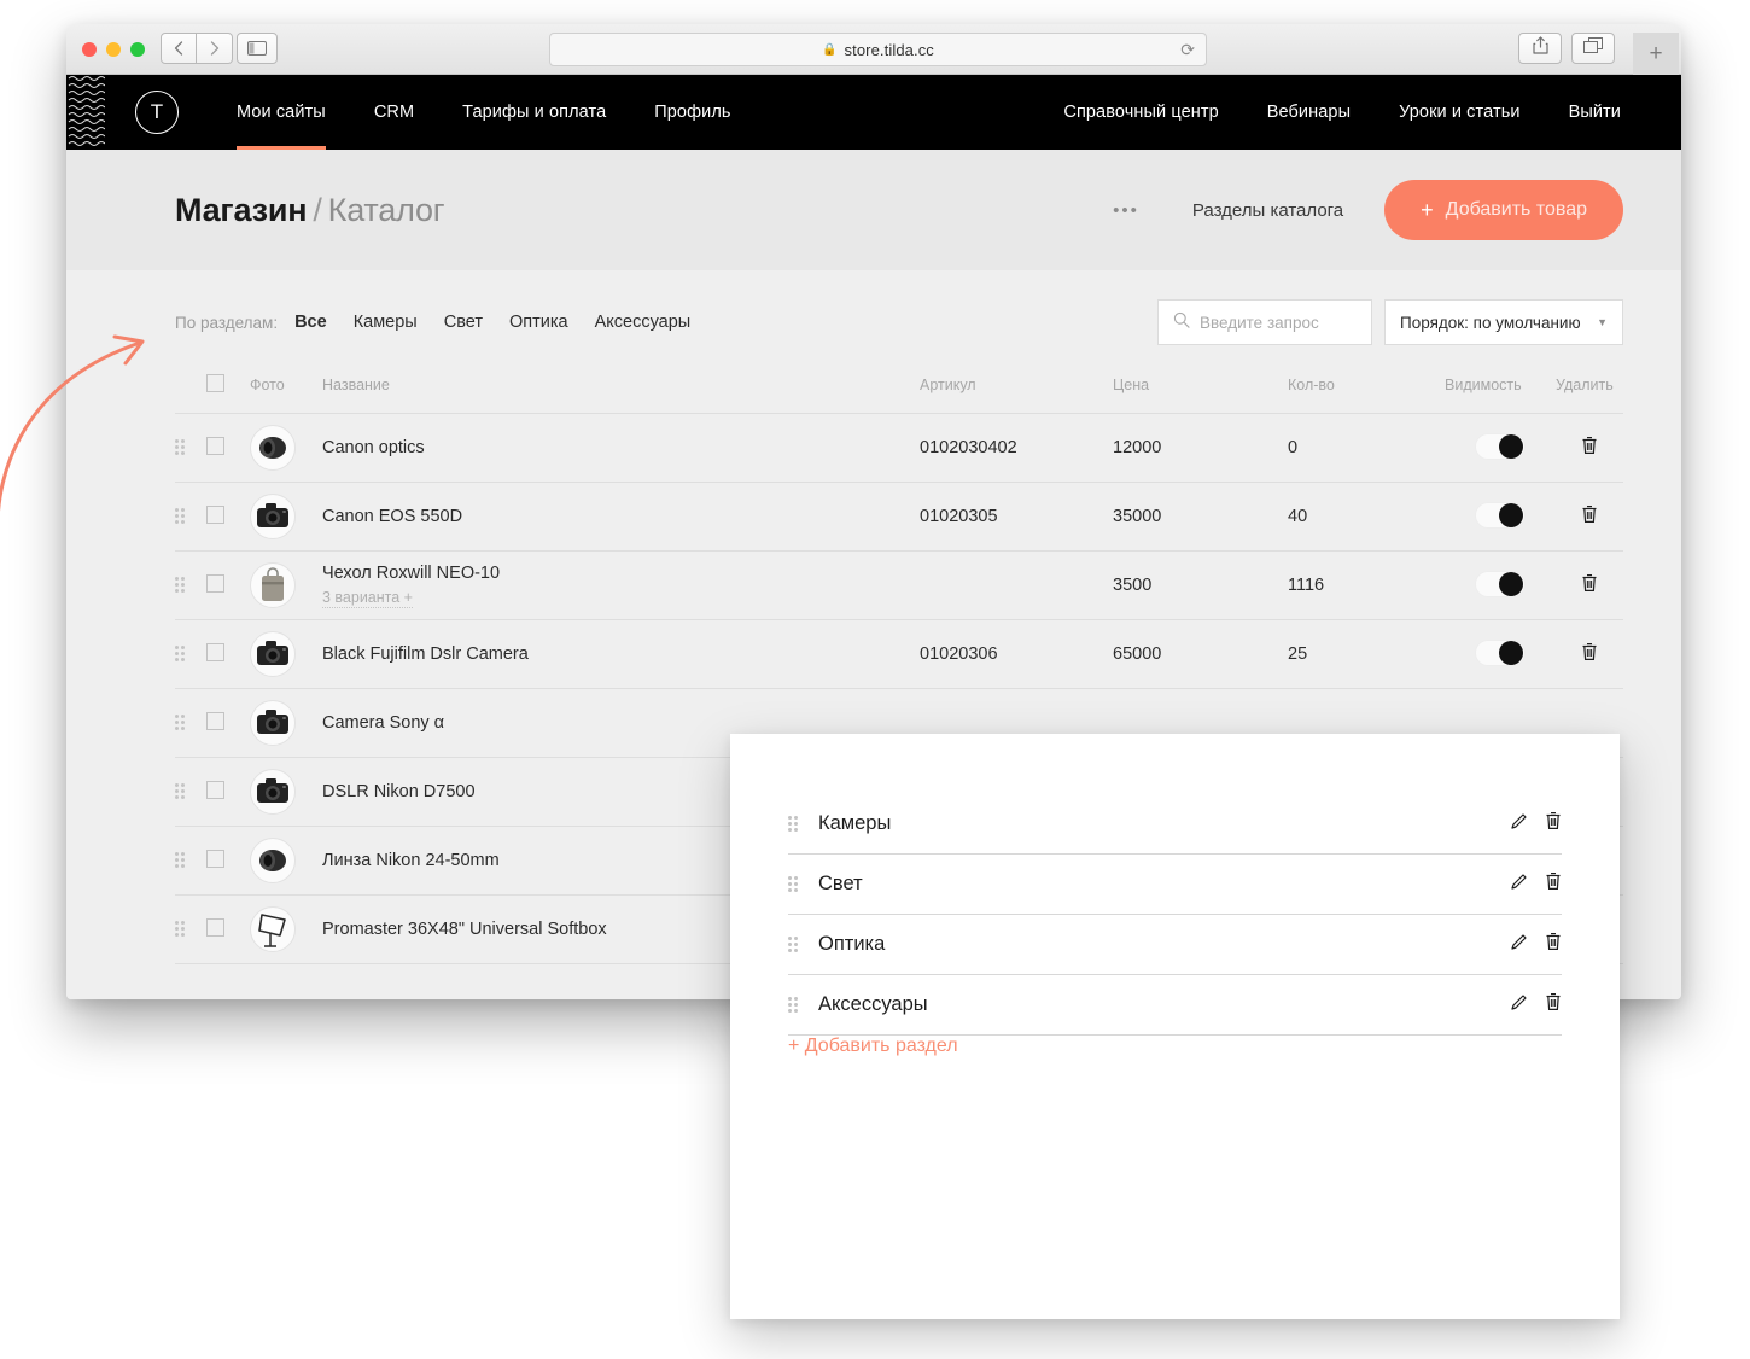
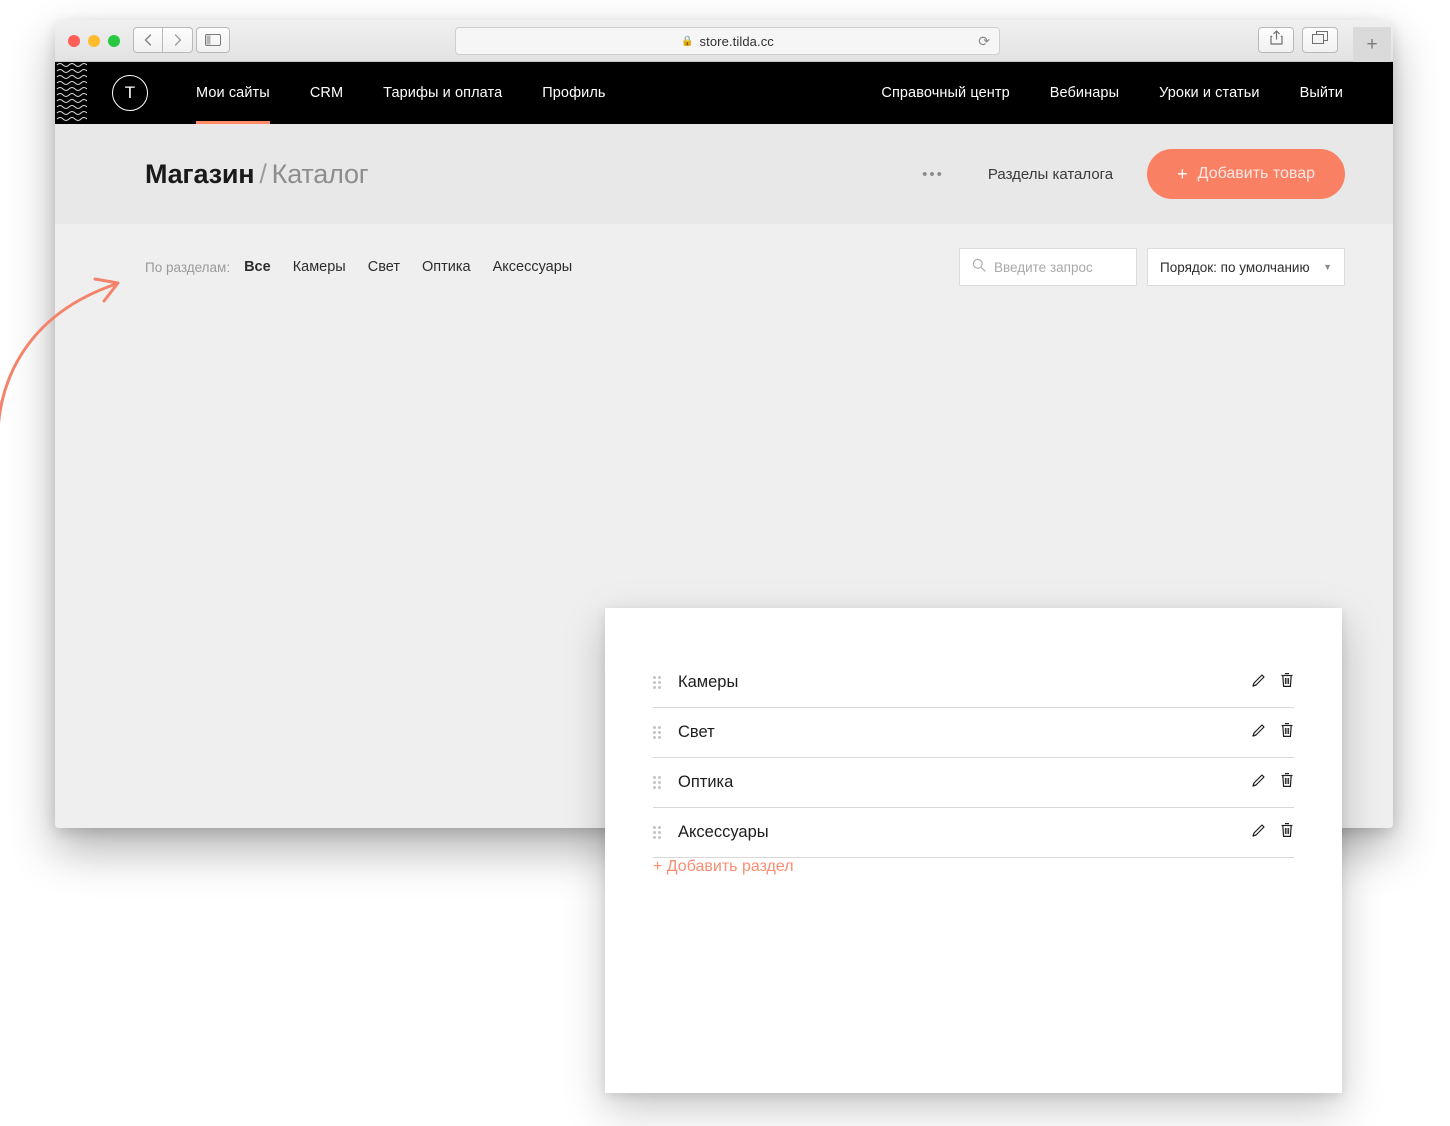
  🔒
  store.tilda.cc
  ⟳
  +
  T
  Мои сайты
  CRM
  Тарифы и оплата
  Профиль
  Справочный центр
  Вебинары
  Уроки и статьи
  Выйти
  Магазин / Каталог
  •••
  Разделы каталога
  +
  Добавить товар
  По разделам:
  Все
  Камеры
  Свет
  Оптика
  Аксессуары
  Введите запрос
  Порядок: по умолчанию
  ▼
- 		Фото	Название	Артикул	Цена	Кол-во	Видимость	Удалить
- 			Canon optics	0102030402	12000	0
- 			Canon EOS 550D	01020305	35000	40
- 			Чехол Roxwill NEO-103 варианта +		3500	1116
- 			Black Fujifilm Dslr Camera	01020306	65000	25
- 			Camera Sony α
- 			DSLR Nikon D7500
- 			Линза Nikon 24-50mm
- 			Promaster 36X48" Universal Softbox
  Камеры
  Свет
  Оптика
  Аксессуары
  + Добавить раздел
